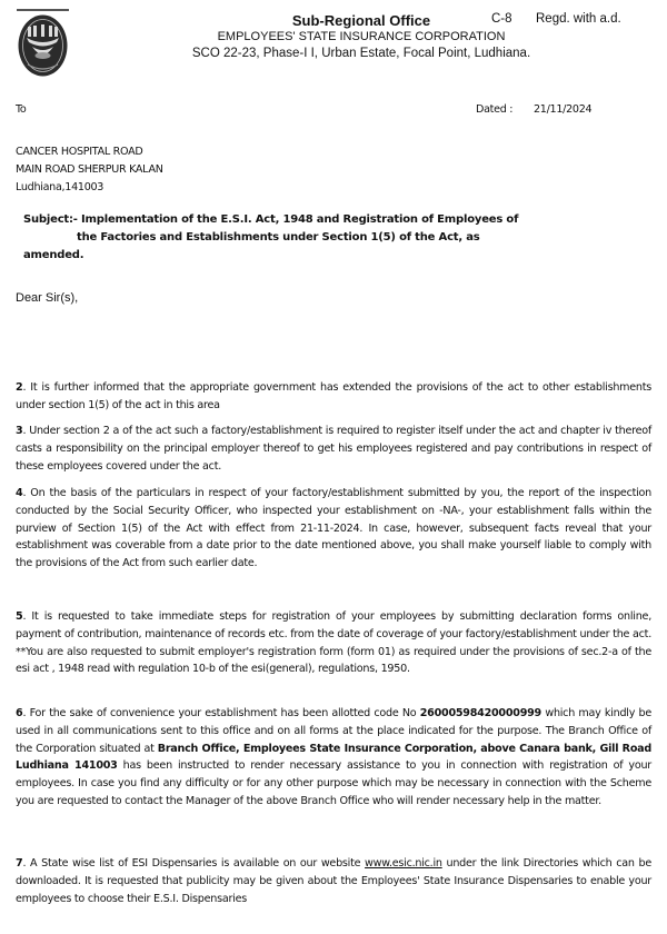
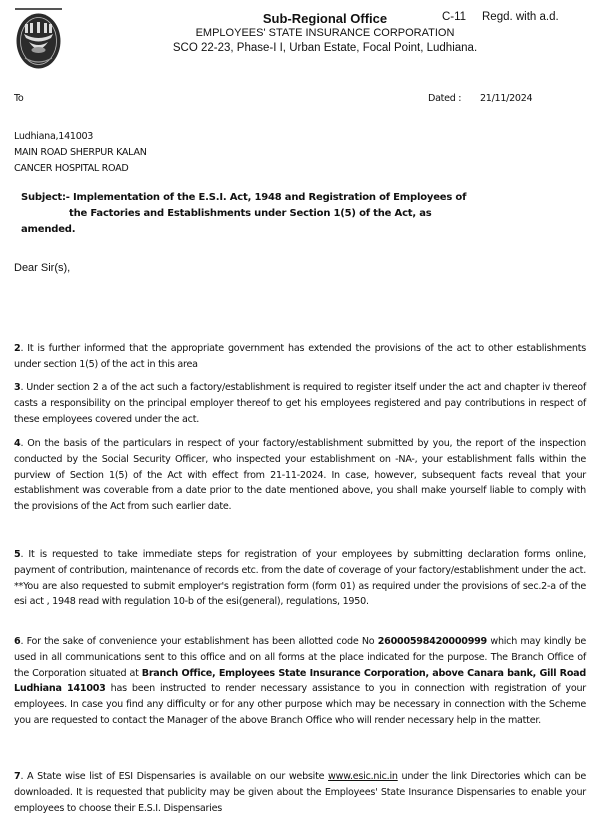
  Sub-Regional Office
  EMPLOYEES' STATE INSURANCE CORPORATION
  SCO 22-23, Phase-I I, Urban Estate, Focal Point, Ludhiana.
- C-8
+ C-11
  Regd. with a.d.
  To
  Dated :
  21/11/2024
- CANCER HOSPITAL ROAD
+ Ludhiana,141003
  MAIN ROAD SHERPUR KALAN
- Ludhiana,141003
+ CANCER HOSPITAL ROAD
  Subject:- Implementation of the E.S.I. Act, 1948 and Registration of Employees of
  the Factories and Establishments under Section 1(5) of the Act, as
  amended.
  Dear Sir(s),
  2. It is further informed that the appropriate government has extended the provisions of the act to other establishments under section 1(5) of the act in this area
  3. Under section 2 a of the act such a factory/establishment is required to register itself under the act and chapter iv thereof casts a responsibility on the principal employer thereof to get his employees registered and pay contributions in respect of these employees covered under the act.
  4. On the basis of the particulars in respect of your factory/establishment submitted by you, the report of the inspection conducted by the Social Security Officer, who inspected your establishment on -NA-, your establishment falls within the purview of Section 1(5) of the Act with effect from 21-11-2024. In case, however, subsequent facts reveal that your establishment was coverable from a date prior to the date mentioned above, you shall make yourself liable to comply with the provisions of the Act from such earlier date.
  5. It is requested to take immediate steps for registration of your employees by submitting declaration forms online, payment of contribution, maintenance of records etc. from the date of coverage of your factory/establishment under the act. **You are also requested to submit employer's registration form (form 01) as required under the provisions of sec.2-a of the esi act , 1948 read with regulation 10-b of the esi(general), regulations, 1950.
  6. For the sake of convenience your establishment has been allotted code No 26000598420000999 which may kindly be used in all communications sent to this office and on all forms at the place indicated for the purpose. The Branch Office of the Corporation situated at Branch Office, Employees State Insurance Corporation, above Canara bank, Gill Road Ludhiana 141003 has been instructed to render necessary assistance to you in connection with registration of your employees. In case you find any difficulty or for any other purpose which may be necessary in connection with the Scheme you are requested to contact the Manager of the above Branch Office who will render necessary help in the matter.
  7. A State wise list of ESI Dispensaries is available on our website www.esic.nic.in under the link Directories which can be downloaded. It is requested that publicity may be given about the Employees' State Insurance Dispensaries to enable your employees to choose their E.S.I. Dispensaries
